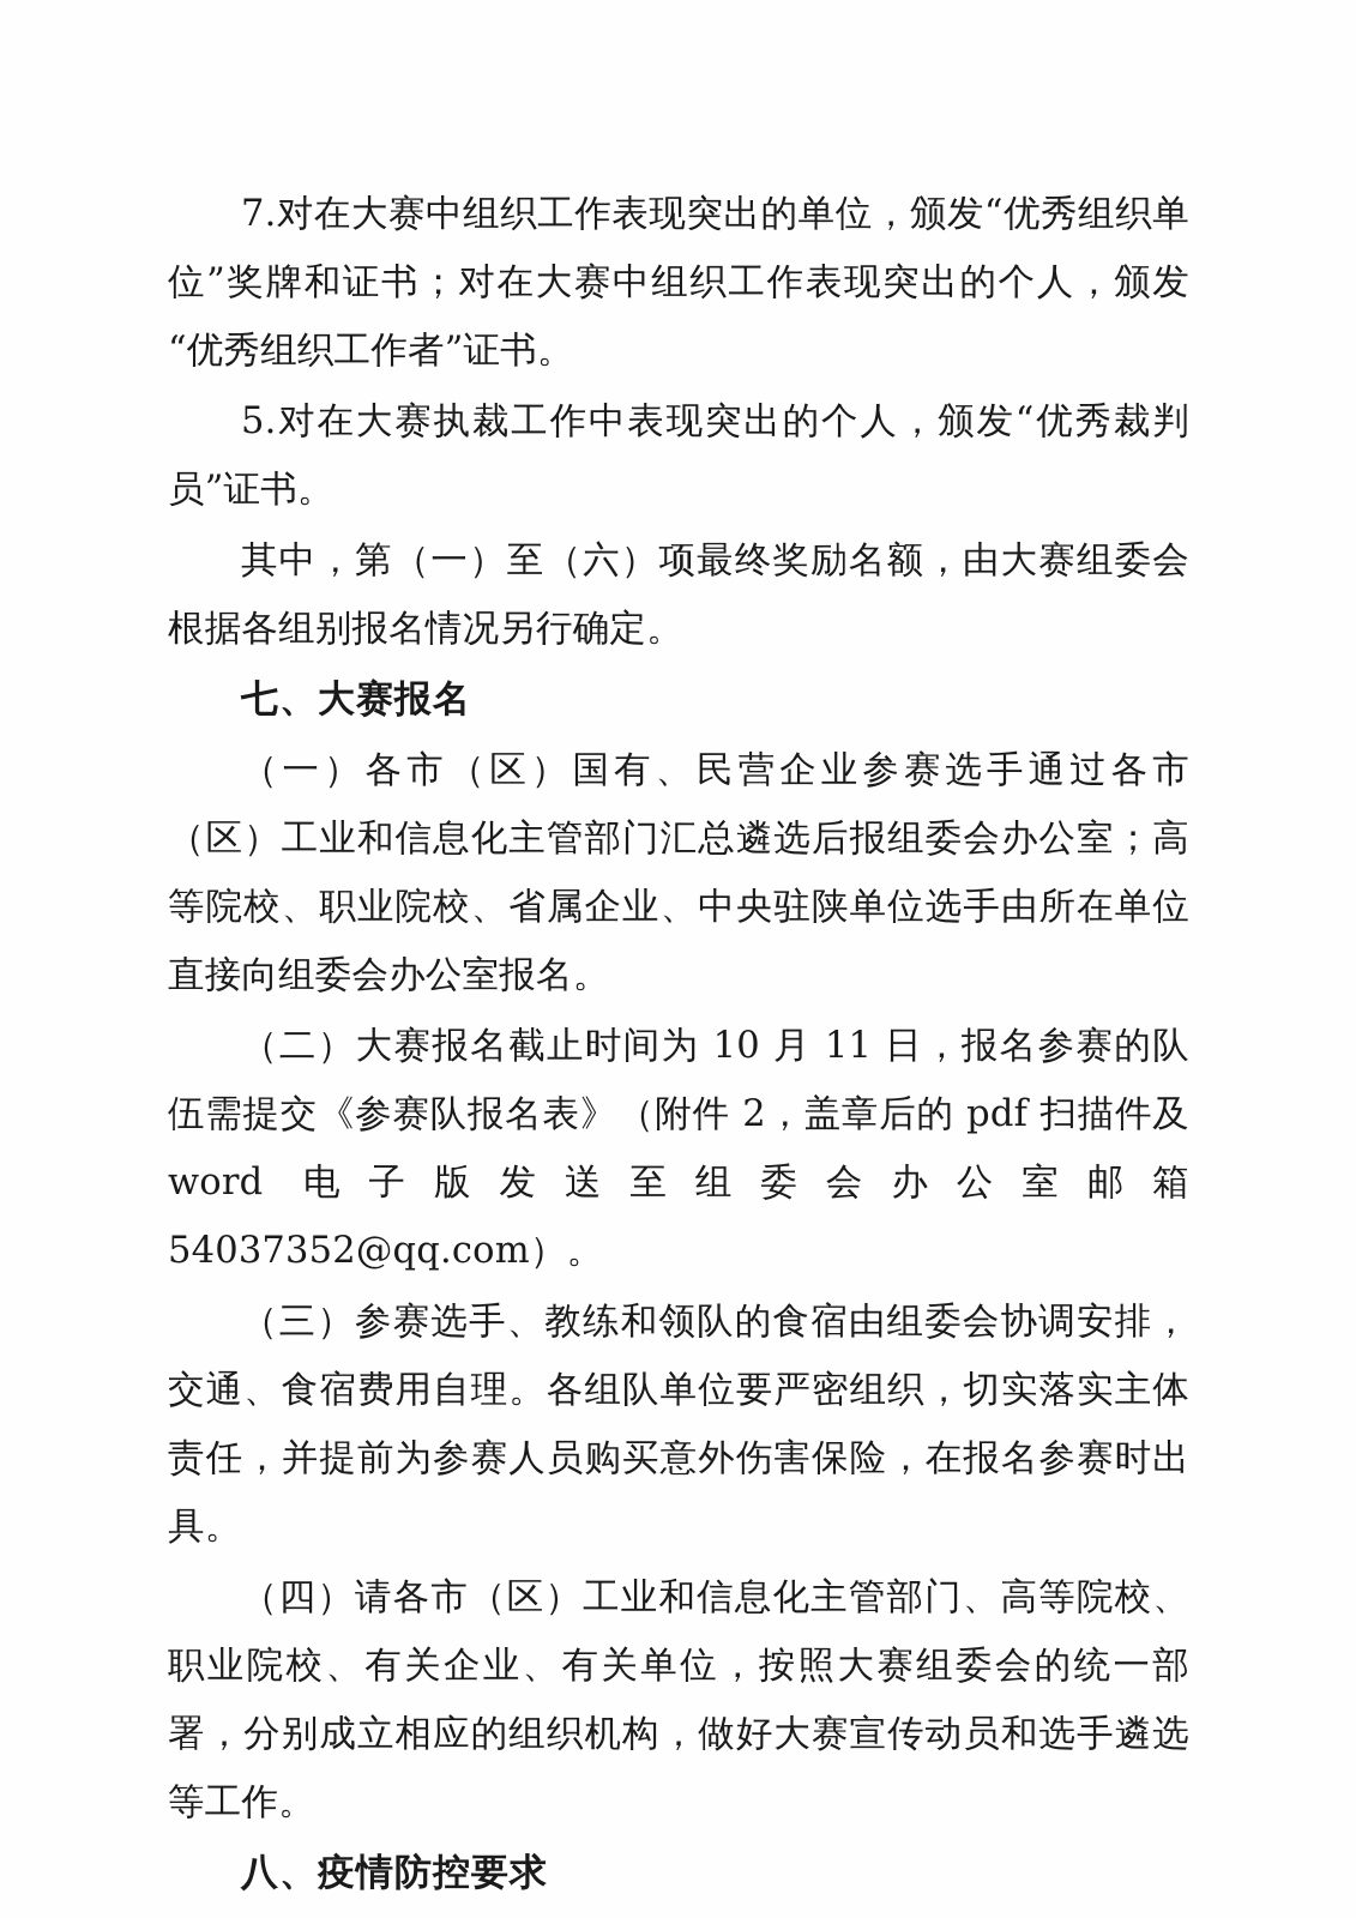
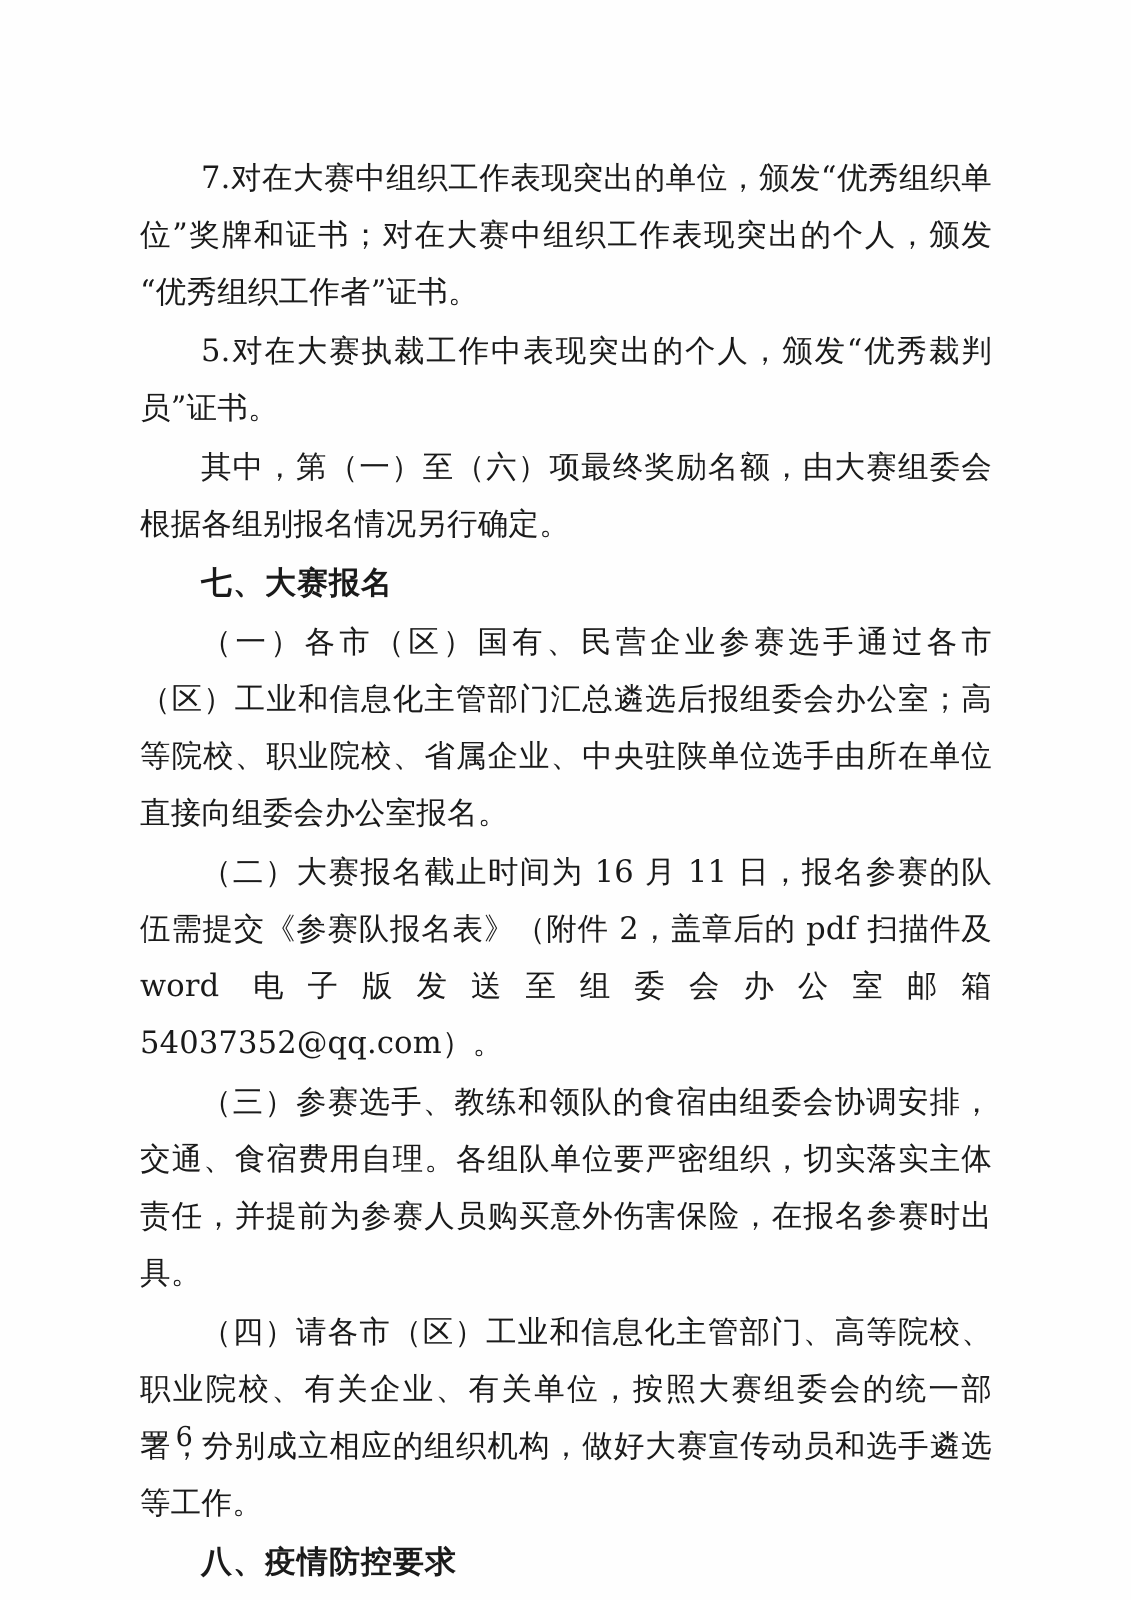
  7.对在大赛中组织工作表现突出的单位，颁发“优秀组织单位”奖牌和证书；对在大赛中组织工作表现突出的个人，颁发“优秀组织工作者”证书。
  5.对在大赛执裁工作中表现突出的个人，颁发“优秀裁判员”证书。
  其中，第（一）至（六）项最终奖励名额，由大赛组委会根据各组别报名情况另行确定。
  七、大赛报名
  （一）各市（区）国有、民营企业参赛选手通过各市（区）工业和信息化主管部门汇总遴选后报组委会办公室；高等院校、职业院校、省属企业、中央驻陕单位选手由所在单位直接向组委会办公室报名。
- （二）大赛报名截止时间为 10 月 11 日，报名参赛的队伍需提交《参赛队报名表》（附件 2，盖章后的 pdf 扫描件及 word 电子版发送至组委会办公室邮箱 54037352@qq.com）。
+ （二）大赛报名截止时间为 16 月 11 日，报名参赛的队伍需提交《参赛队报名表》（附件 2，盖章后的 pdf 扫描件及 word 电子版发送至组委会办公室邮箱 54037352@qq.com）。
  （三）参赛选手、教练和领队的食宿由组委会协调安排，交通、食宿费用自理。各组队单位要严密组织，切实落实主体责任，并提前为参赛人员购买意外伤害保险，在报名参赛时出具。
  （四）请各市（区）工业和信息化主管部门、高等院校、职业院校、有关企业、有关单位，按照大赛组委会的统一部署，分别成立相应的组织机构，做好大赛宣传动员和选手遴选等工作。
  八、疫情防控要求
+ — 6 —
